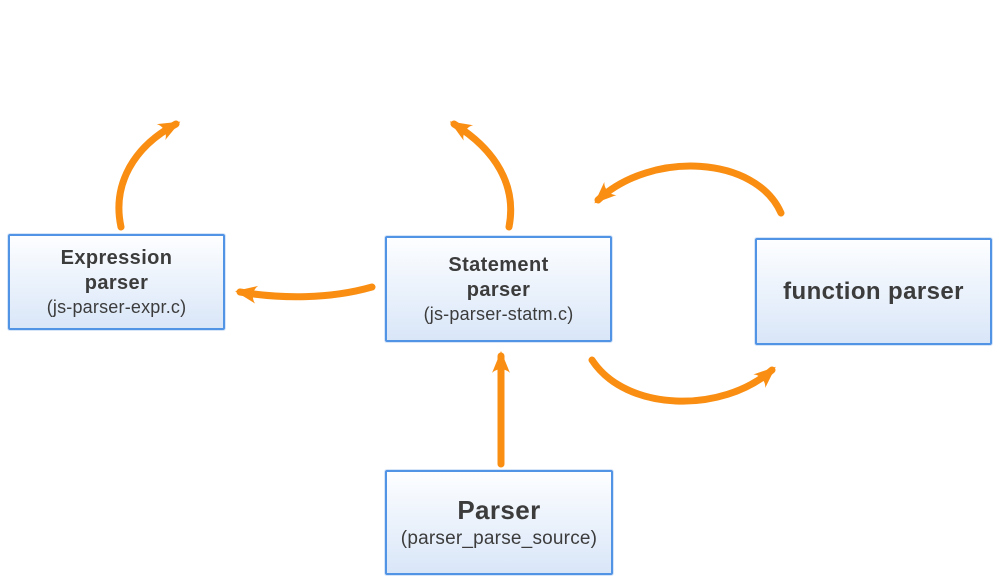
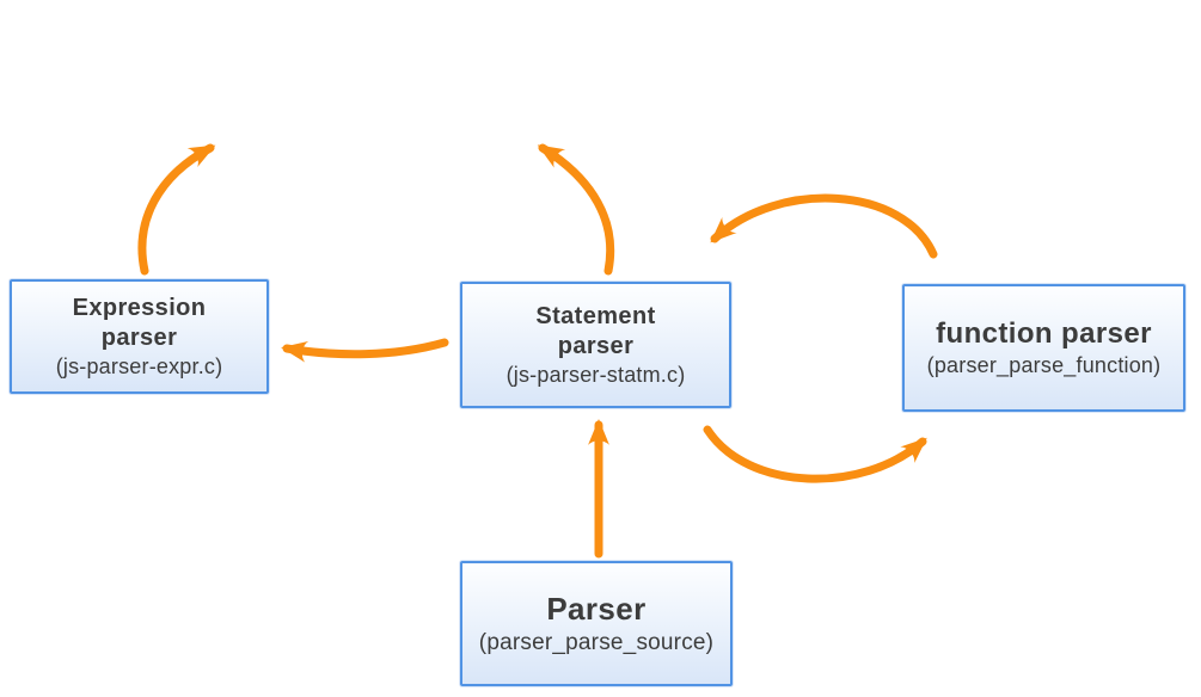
  Expression
  parser
  (js-parser-expr.c)
  Statement
  parser
  (js-parser-statm.c)
  function parser
+ (parser_parse_function)
  Parser
  (parser_parse_source)
